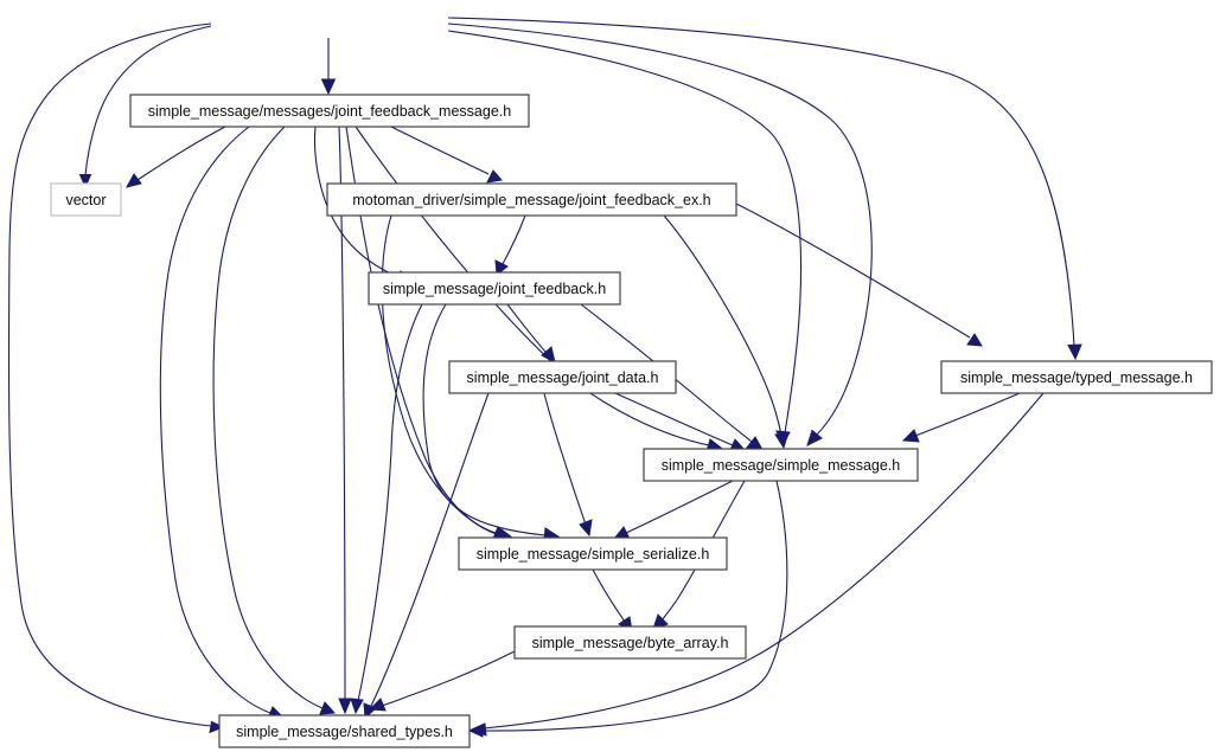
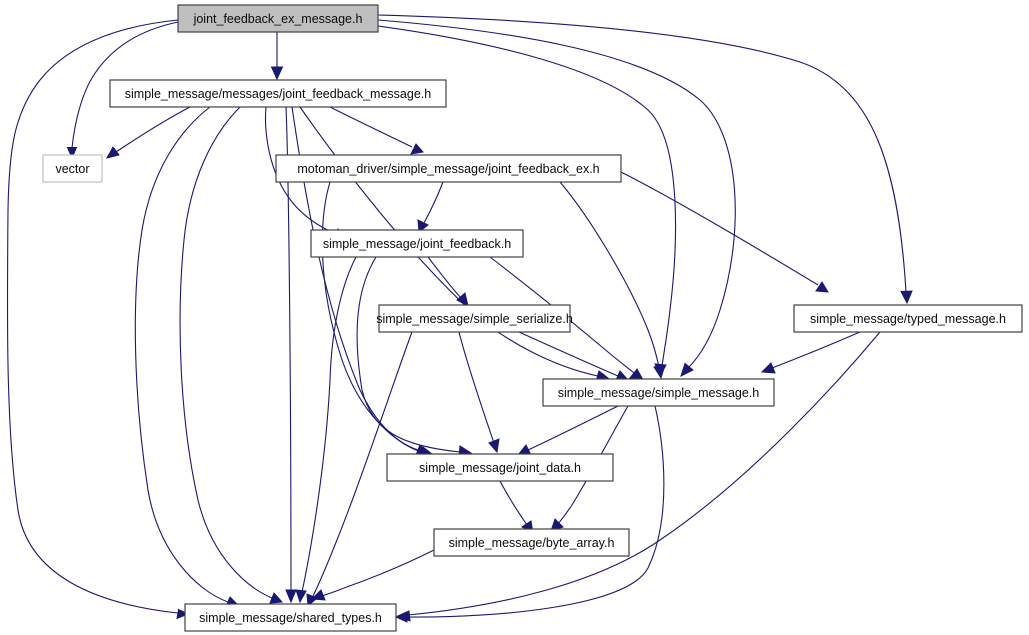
+ joint_feedback_ex_message.h
  simple_message/messages/joint_feedback_message.h
  vector
  motoman_driver/simple_message/joint_feedback_ex.h
  simple_message/joint_feedback.h
- simple_message/joint_data.h
+ simple_message/simple_serialize.h
  simple_message/typed_message.h
  simple_message/simple_message.h
- simple_message/simple_serialize.h
+ simple_message/joint_data.h
  simple_message/byte_array.h
  simple_message/shared_types.h
